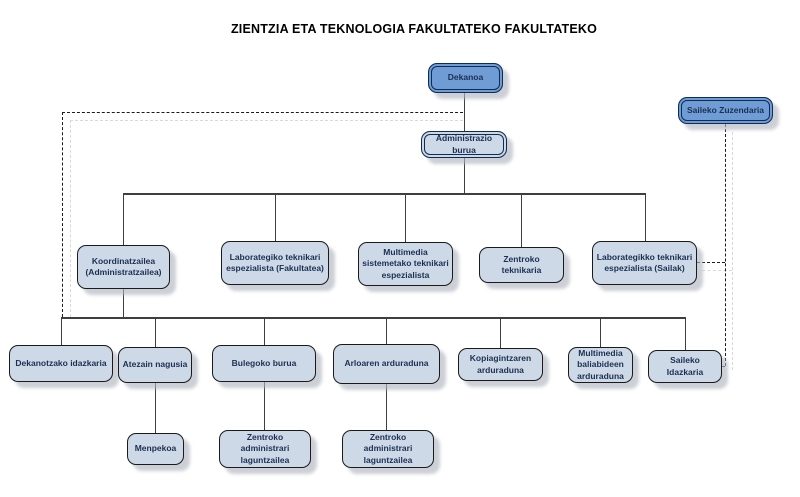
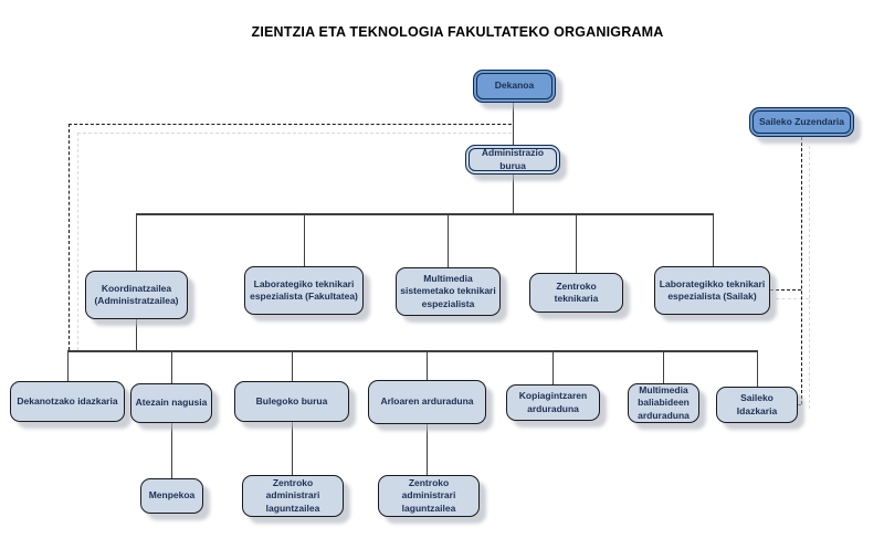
- ZIENTZIA ETA TEKNOLOGIA FAKULTATEKO FAKULTATEKO
+ ZIENTZIA ETA TEKNOLOGIA FAKULTATEKO ORGANIGRAMA
  Dekanoa
  Saileko Zuzendaria
  Administrazio burua
  Koordinatzailea (Administratzailea)
  Laborategiko teknikari espezialista (Fakultatea)
  Multimedia sistemetako teknikari espezialista
  Zentroko teknikaria
  Laborategikko teknikari espezialista (Sailak)
  Dekanotzako idazkaria
  Atezain nagusia
  Bulegoko burua
  Arloaren arduraduna
  Kopiagintzaren arduraduna
  Multimedia baliabideen arduraduna
  Saileko Idazkaria
  Menpekoa
  Zentroko administrari laguntzailea
  Zentroko administrari laguntzailea
